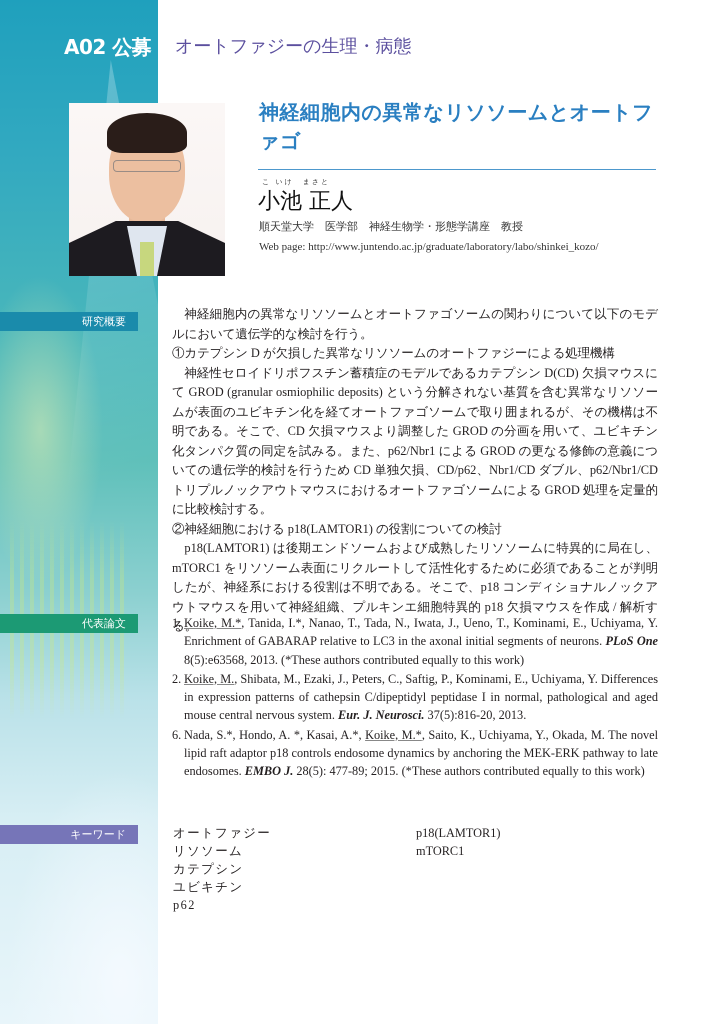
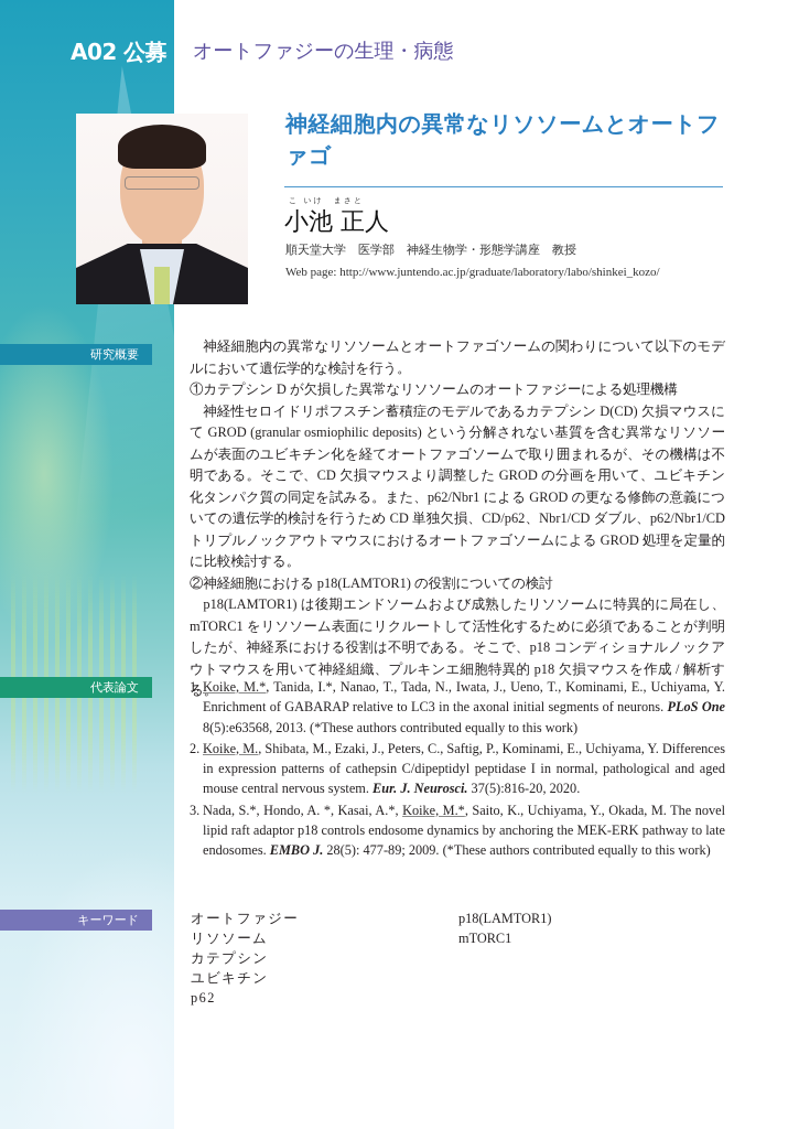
  A02 公募
  オートファジーの生理・病態
  神経細胞内の異常なリソソームとオートファゴ
  こ いけ まさと
  小池 正人
  順天堂大学 医学部 神経生物学・形態学講座 教授
  Web page: http://www.juntendo.ac.jp/graduate/laboratory/labo/shinkei_kozo/
  研究概要
  代表論文
  キーワード
  神経細胞内の異常なリソソームとオートファゴソームの関わりについて以下のモデルにおいて遺伝学的な検討を行う。
  ①カテプシン D が欠損した異常なリソソームのオートファジーによる処理機構
  神経性セロイドリポフスチン蓄積症のモデルであるカテプシン D(CD) 欠損マウスにて GROD (granular osmiophilic deposits) という分解されない基質を含む異常なリソソームが表面のユビキチン化を経てオートファゴソームで取り囲まれるが、その機構は不明である。そこで、CD 欠損マウスより調整した GROD の分画を用いて、ユビキチン化タンパク質の同定を試みる。また、p62/Nbr1 による GROD の更なる修飾の意義についての遺伝学的検討を行うため CD 単独欠損、CD/p62、Nbr1/CD ダブル、p62/Nbr1/CD トリプルノックアウトマウスにおけるオートファゴソームによる GROD 処理を定量的に比較検討する。
  ②神経細胞における p18(LAMTOR1) の役割についての検討
  p18(LAMTOR1) は後期エンドソームおよび成熟したリソソームに特異的に局在し、mTORC1 をリソソーム表面にリクルートして活性化するために必須であることが判明したが、神経系における役割は不明である。そこで、p18 コンディショナルノックアウトマウスを用いて神経組織、プルキンエ細胞特異的 p18 欠損マウスを作成 / 解析する。
  1.
  Koike, M.*, Tanida, I.*, Nanao, T., Tada, N., Iwata, J., Ueno, T., Kominami, E., Uchiyama, Y. Enrichment of GABARAP relative to LC3 in the axonal initial segments of neurons. PLoS One 8(5):e63568, 2013. (*These authors contributed equally to this work)
  2.
- Koike, M., Shibata, M., Ezaki, J., Peters, C., Saftig, P., Kominami, E., Uchiyama, Y. Differences in expression patterns of cathepsin C/dipeptidyl peptidase I in normal, pathological and aged mouse central nervous system. Eur. J. Neurosci. 37(5):816-20, 2013.
+ Koike, M., Shibata, M., Ezaki, J., Peters, C., Saftig, P., Kominami, E., Uchiyama, Y. Differences in expression patterns of cathepsin C/dipeptidyl peptidase I in normal, pathological and aged mouse central nervous system. Eur. J. Neurosci. 37(5):816-20, 2020.
- 6.
+ 3.
- Nada, S.*, Hondo, A. *, Kasai, A.*, Koike, M.*, Saito, K., Uchiyama, Y., Okada, M. The novel lipid raft adaptor p18 controls endosome dynamics by anchoring the MEK-ERK pathway to late endosomes. EMBO J. 28(5): 477-89; 2015. (*These authors contributed equally to this work)
+ Nada, S.*, Hondo, A. *, Kasai, A.*, Koike, M.*, Saito, K., Uchiyama, Y., Okada, M. The novel lipid raft adaptor p18 controls endosome dynamics by anchoring the MEK-ERK pathway to late endosomes. EMBO J. 28(5): 477-89; 2009. (*These authors contributed equally to this work)
  オートファジー
  リソソーム
  カテプシン
  ユビキチン
  p62
  p18(LAMTOR1)
  mTORC1
